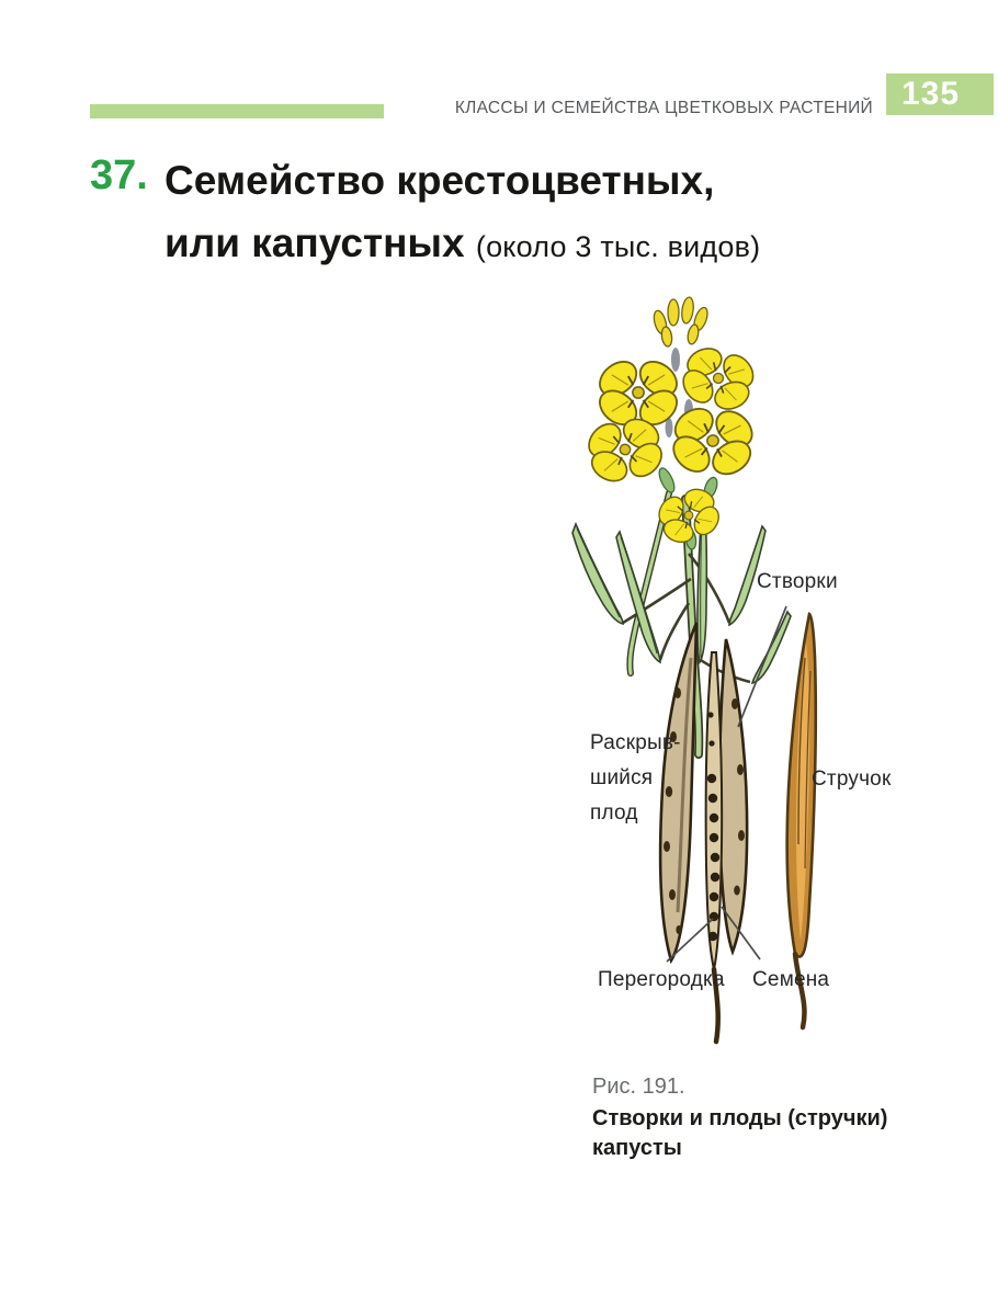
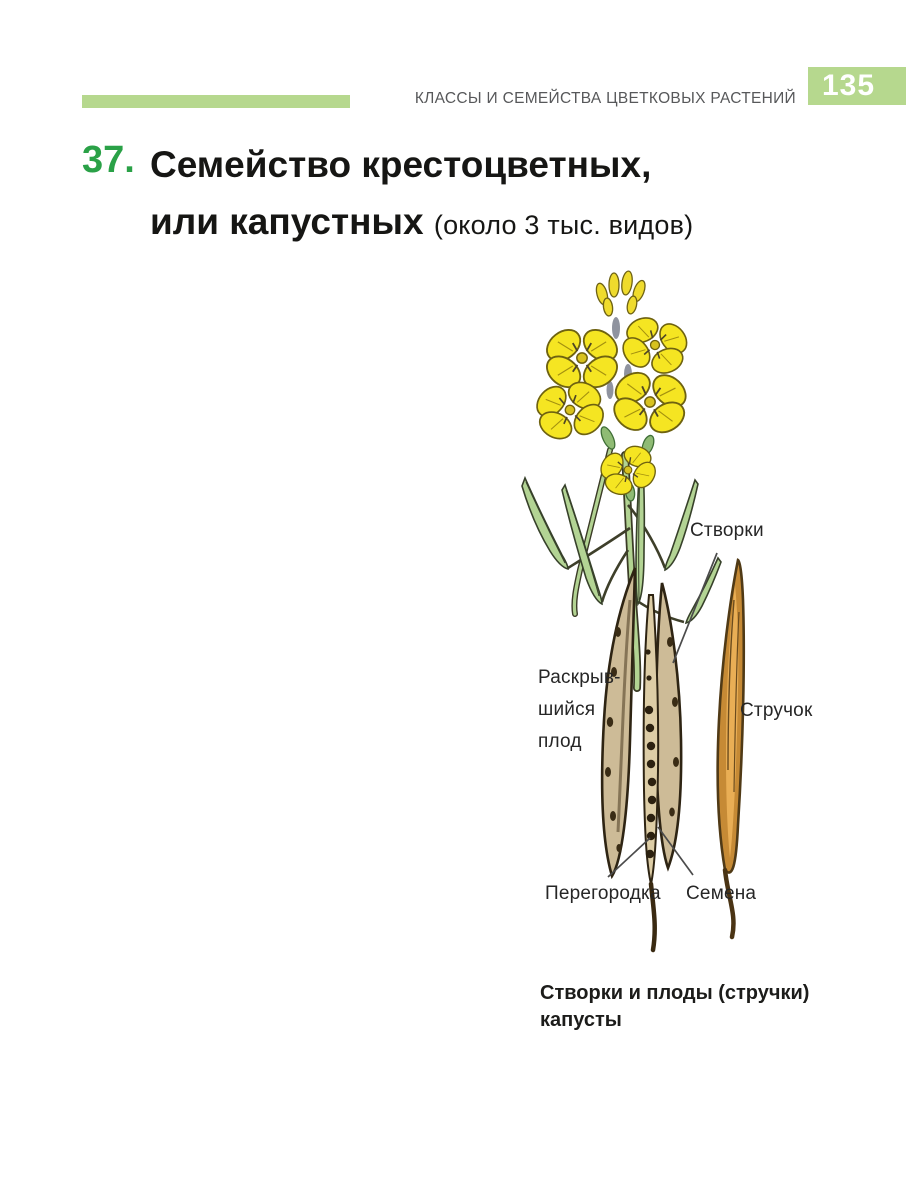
  КЛАССЫ И СЕМЕЙСТВА ЦВЕТКОВЫХ РАСТЕНИЙ
  135
  37.
  Семейство крестоцветных,
  или капустных (около 3 тыс. видов)
  Створки
  Раскрыв-
  шийся
  плод
  Стручок
  Перегородка
  Семена
- Рис. 191.
  Створки и плоды (стручки) капусты
